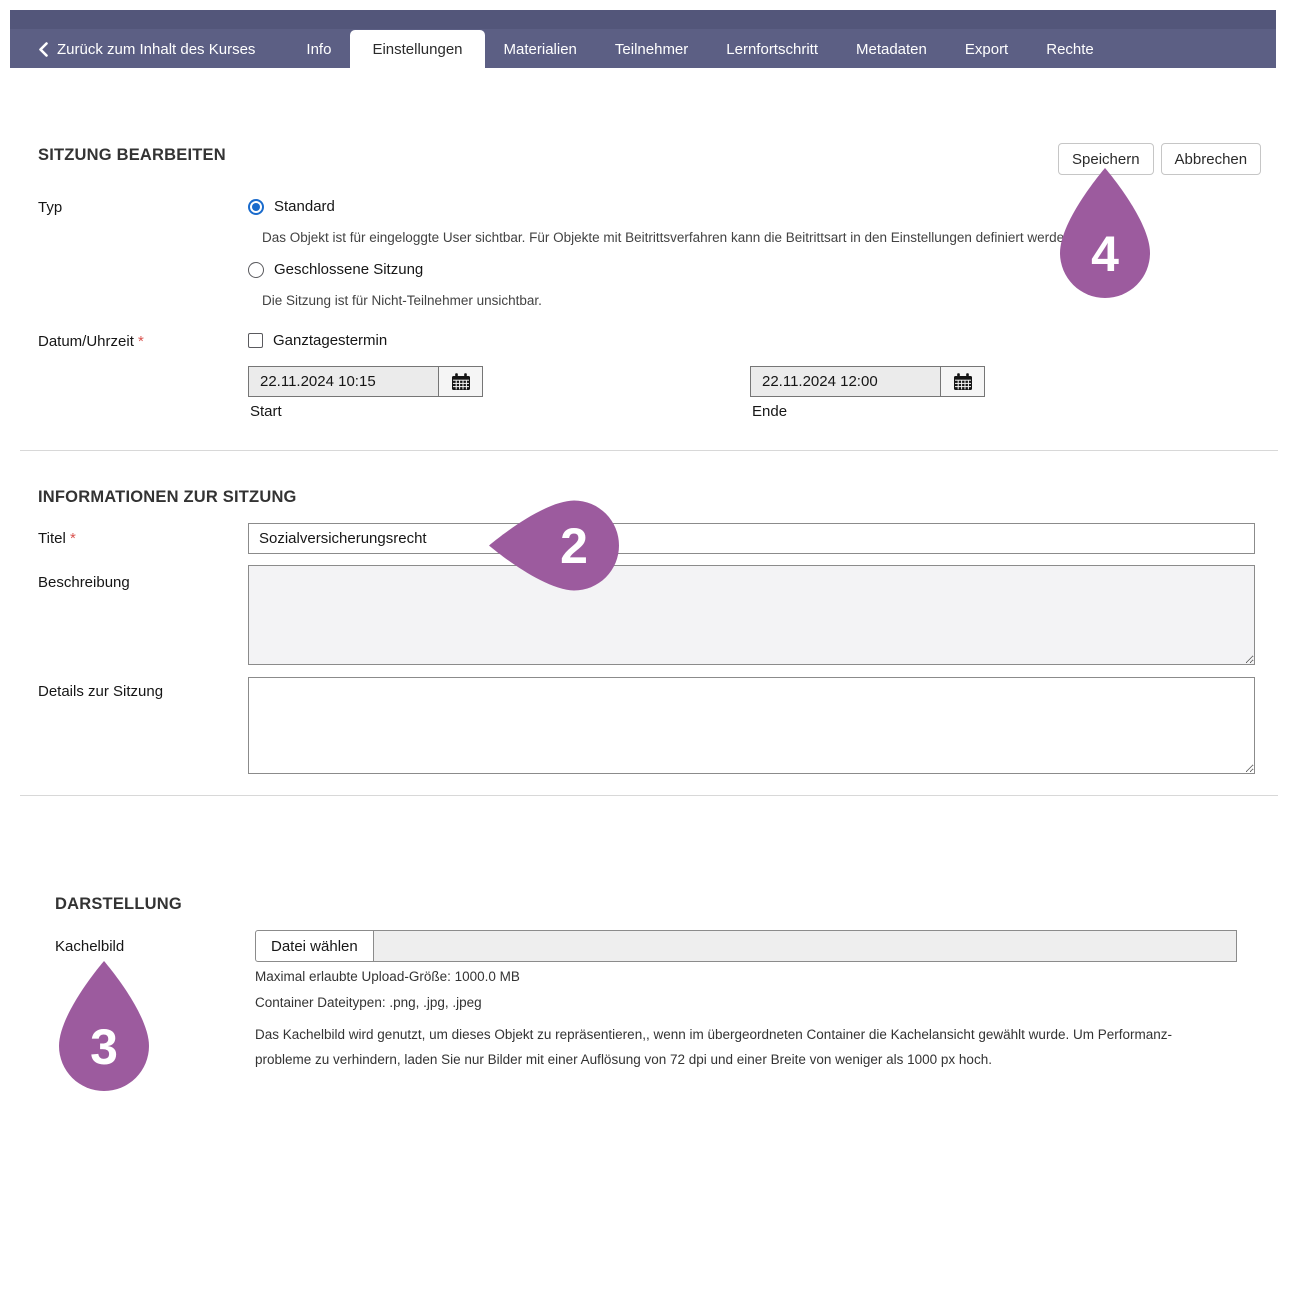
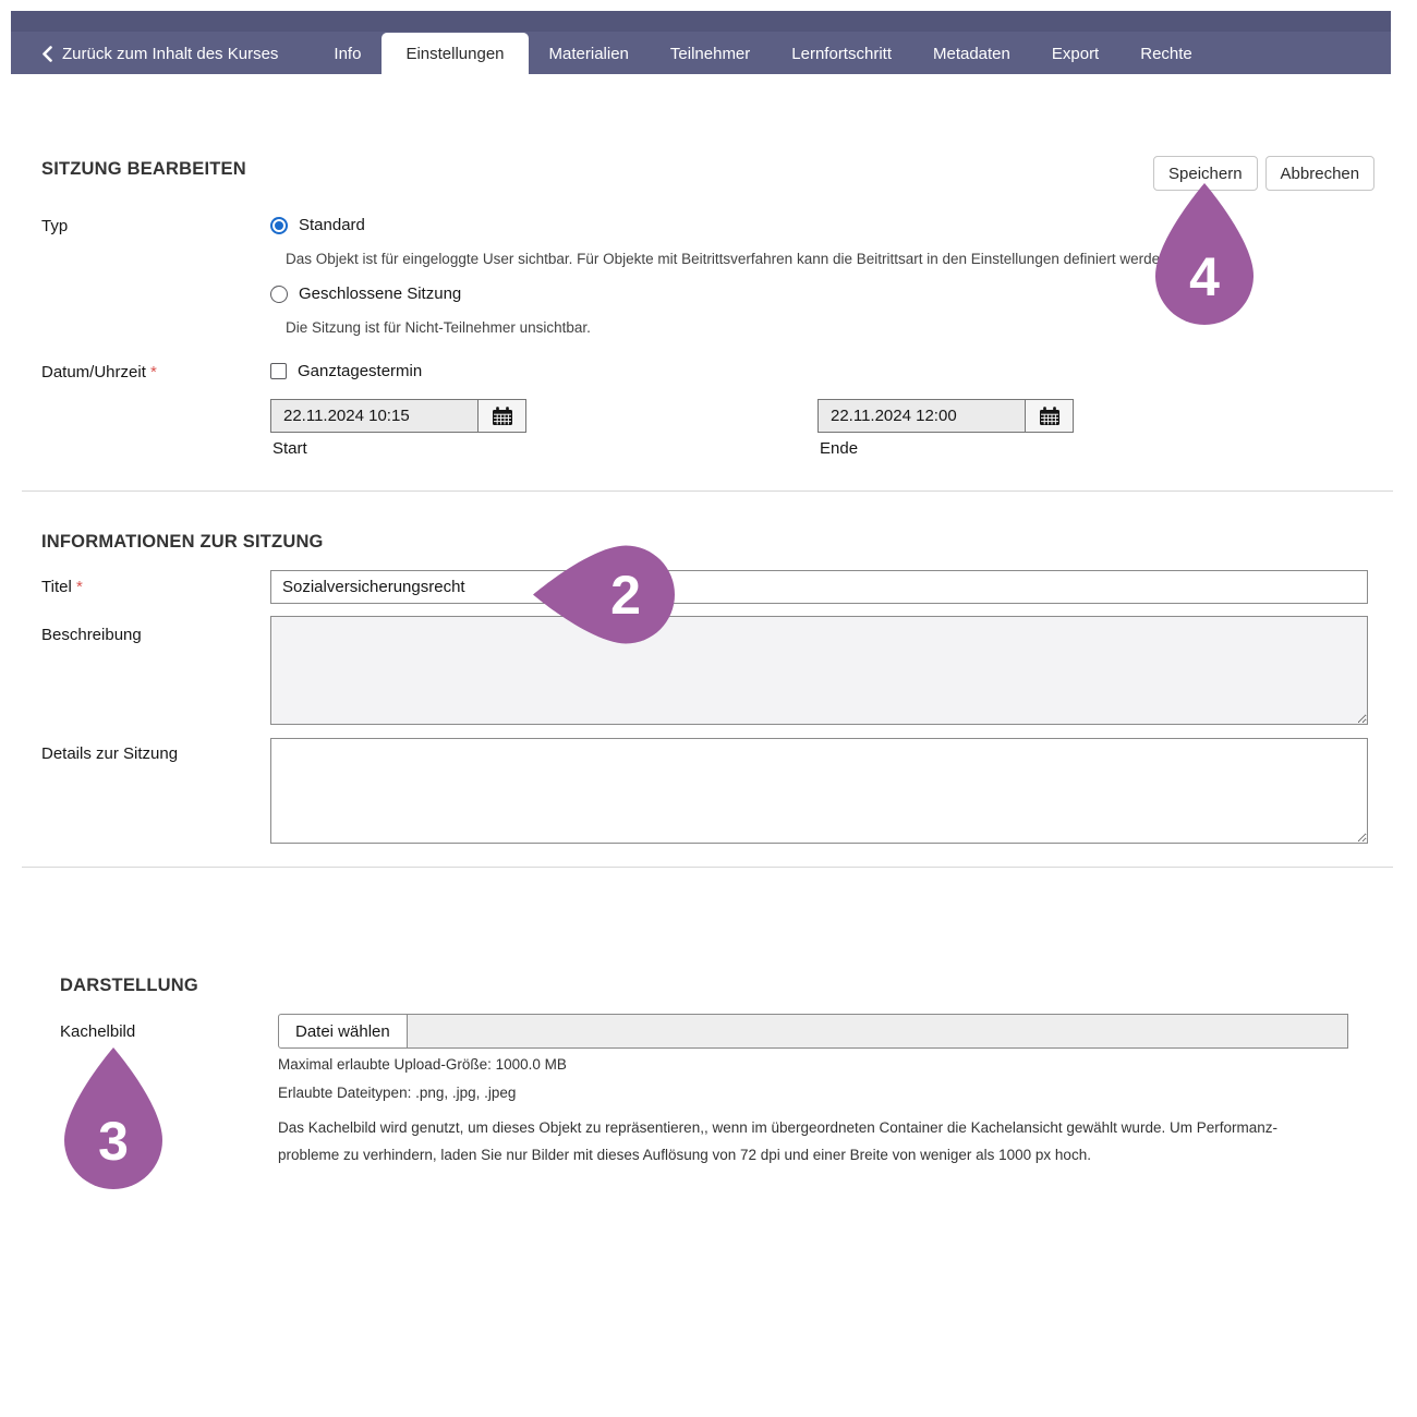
  Zurück zum Inhalt des Kurses
  Info
  Einstellungen
  Materialien
  Teilnehmer
  Lernfortschritt
  Metadaten
  Export
  Rechte
  SITZUNG BEARBEITEN
  Speichern
  Abbrechen
  Typ
  Standard
  Das Objekt ist für eingeloggte User sichtbar. Für Objekte mit Beitrittsverfahren kann die Beitrittsart in den Einstellungen definiert werde
  Geschlossene Sitzung
  Die Sitzung ist für Nicht-Teilnehmer unsichtbar.
  Datum/Uhrzeit *
  Ganztagestermin
  22.11.2024 10:15
  Start
  22.11.2024 12:00
  Ende
  INFORMATIONEN ZUR SITZUNG
  Titel *
  Sozialversicherungsrecht
  Beschreibung
  Details zur Sitzung
  DARSTELLUNG
  Kachelbild
  Datei wählen
  Maximal erlaubte Upload-Größe: 1000.0 MB
- Container Dateitypen: .png, .jpg, .jpeg
+ Erlaubte Dateitypen: .png, .jpg, .jpeg
  Das Kachelbild wird genutzt, um dieses Objekt zu repräsentieren,, wenn im übergeordneten Container die Kachelansicht gewählt wurde. Um Performanz-
- probleme zu verhindern, laden Sie nur Bilder mit einer Auflösung von 72 dpi und einer Breite von weniger als 1000 px hoch.
+ probleme zu verhindern, laden Sie nur Bilder mit dieses Auflösung von 72 dpi und einer Breite von weniger als 1000 px hoch.
  2
  3
  4
